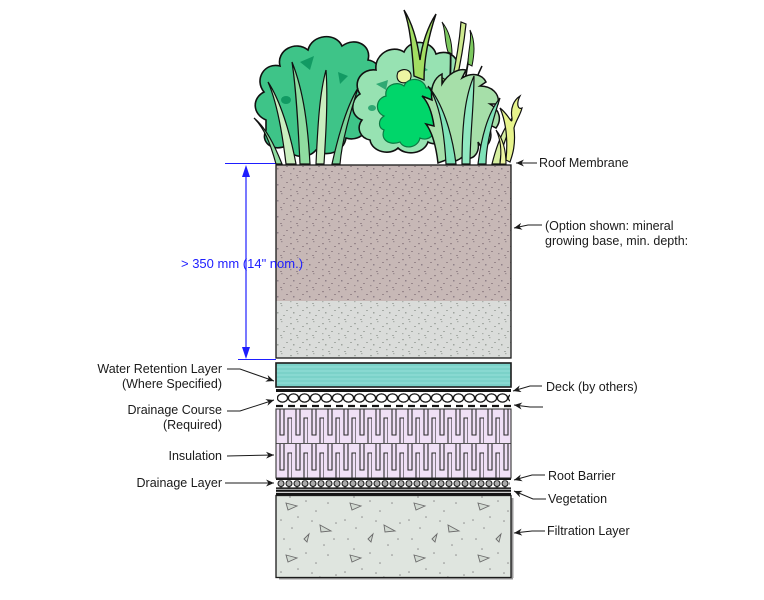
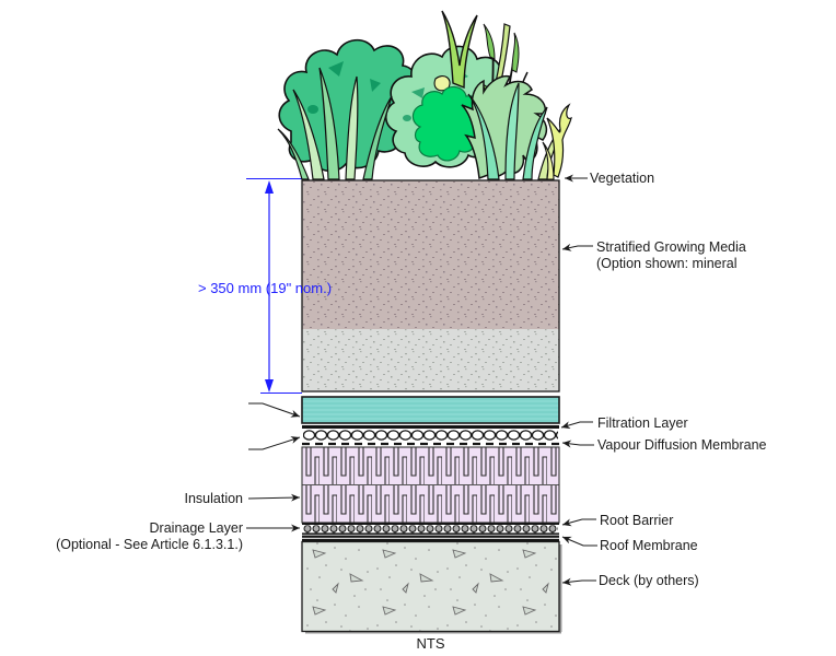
- > 350 mm (14" nom.)
+ > 350 mm (19" nom.)
- Roof Membrane
+ Vegetation
+ Stratified Growing Media
  (Option shown: mineral
- growing base, min. depth:
- Deck (by others)
+ Filtration Layer
+ Vapour Diffusion Membrane
  Root Barrier
- Vegetation
+ Roof Membrane
- Filtration Layer
+ Deck (by others)
- Water Retention Layer
- (Where Specified)
- Drainage Course
- (Required)
  Insulation
  Drainage Layer
+ (Optional - See Article 6.1.3.1.)
+ NTS
